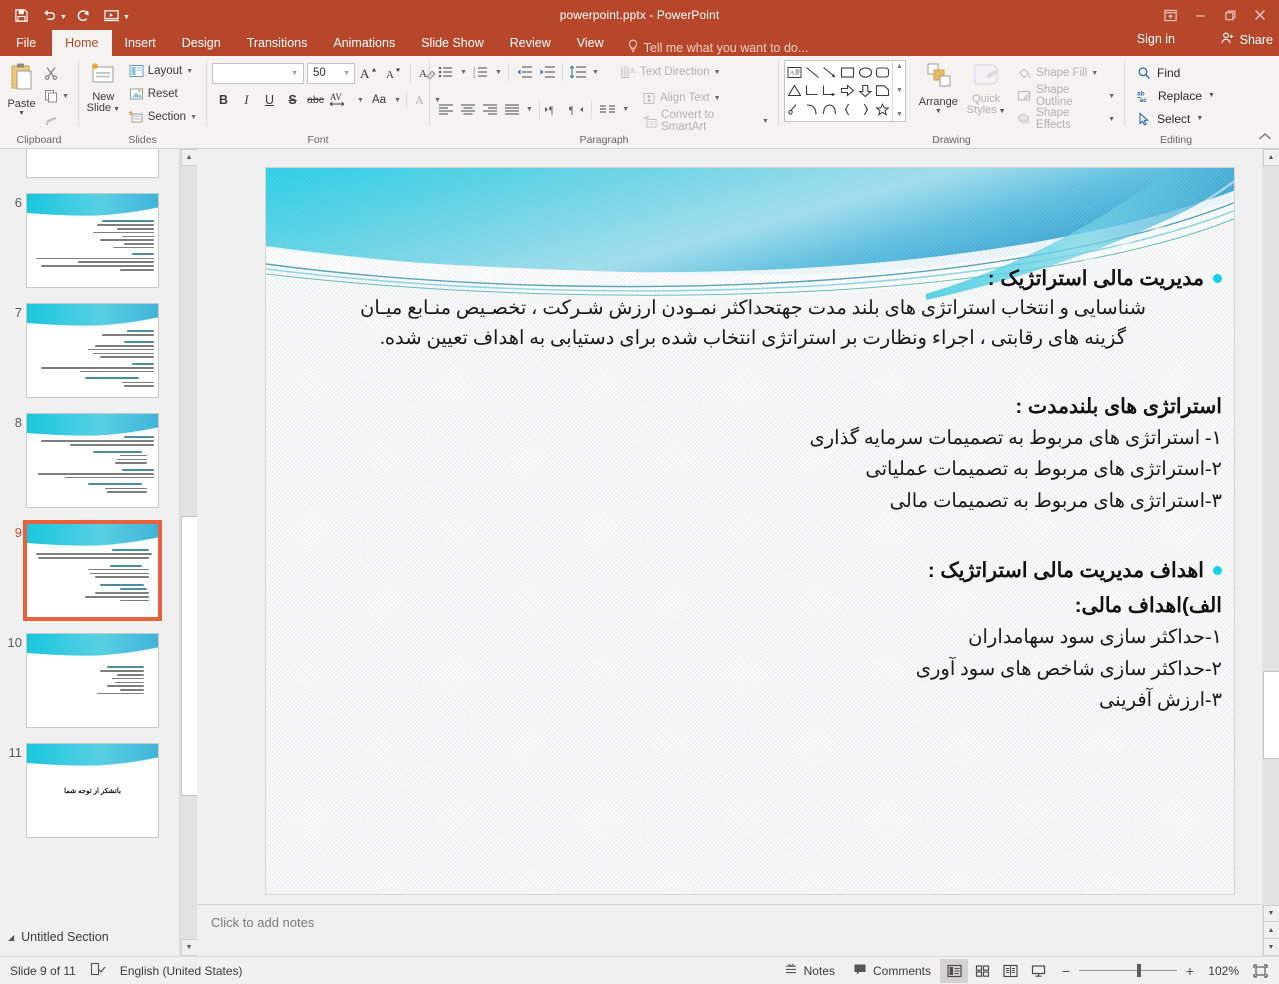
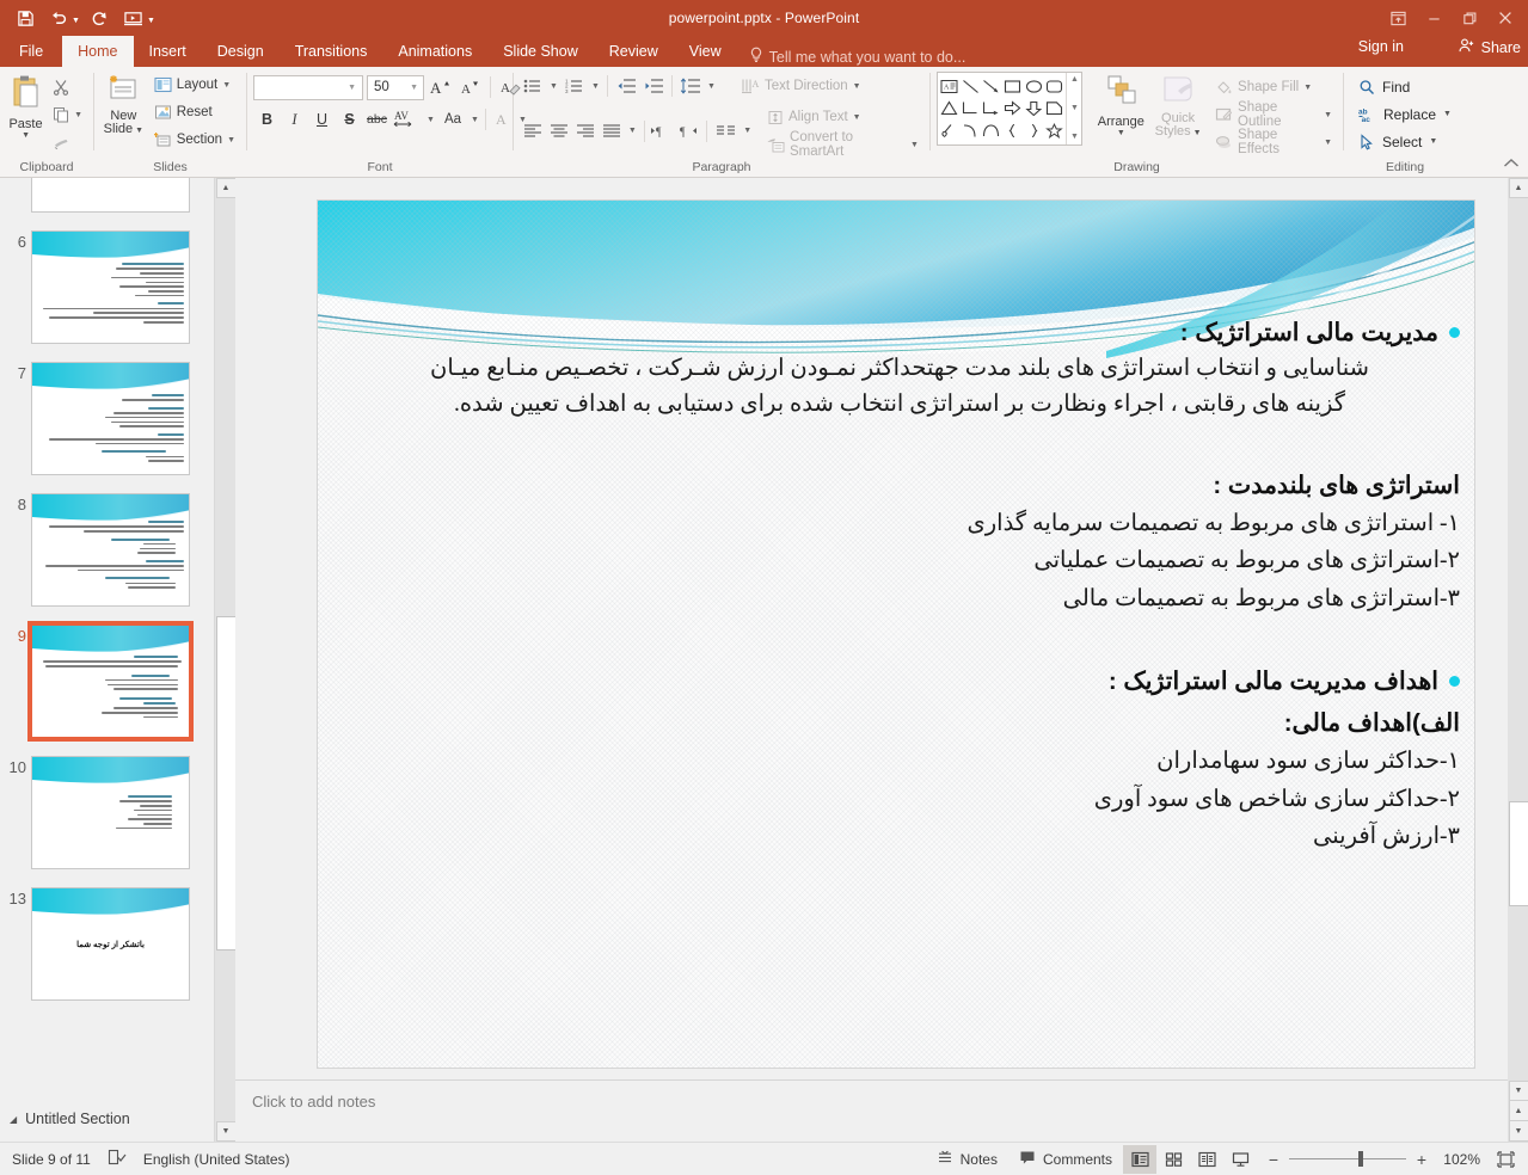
  powerpoint.pptx - PowerPoint
  File
  Home
  Insert
  Design
  Transitions
  Animations
  Slide Show
  Review
  View
  Tell me what you want to do...
  Sign in
  Share
  Paste
  Clipboard
  New
  Slide
  Layout
  Reset
  Section
  Slides
  50
  A
  A
  A
  B
  I
  U
  S
  abc
  AV
  Aa
  A
  Font
  A
  Text Direction
  ¶
  ¶
  Align Text
  Convert to SmartArt
  Paragraph
  Arrange
  Quick
  Styles
  Shape Fill
  Shape Outline
  Shape Effects
  Drawing
  Find
  Replace
  Select
  Editing
  6
  7
  8
  9
  10
- 11
+ 13
  ◢
  Untitled Section
  مدیریت مالی استراتژیک :
  شناسایی و انتخاب استراتژی های بلند مدت جهتحداکثر نمـودن ارزش شـرکت ، تخصـیص منـابع میـان
  گزینه های رقابتی ، اجراء ونظارت بر استراتژی انتخاب شده برای دستیابی به اهداف تعیین شده.
  استراتژی های بلندمدت :
  ۱- استراتژی های مربوط به تصمیمات سرمایه گذاری
  ۲-استراتژی های مربوط به تصمیمات عملیاتی
  ۳-استراتژی های مربوط به تصمیمات مالی
  اهداف مدیریت مالی استراتژیک :
  الف)اهداف مالی:
  ۱-حداکثر سازی سود سهامداران
  ۲-حداکثر سازی شاخص های سود آوری
  ۳-ارزش آفرینی
  Click to add notes
  Slide 9 of 11
  English (United States)
  Notes
  Comments
  −
  +
  102%
